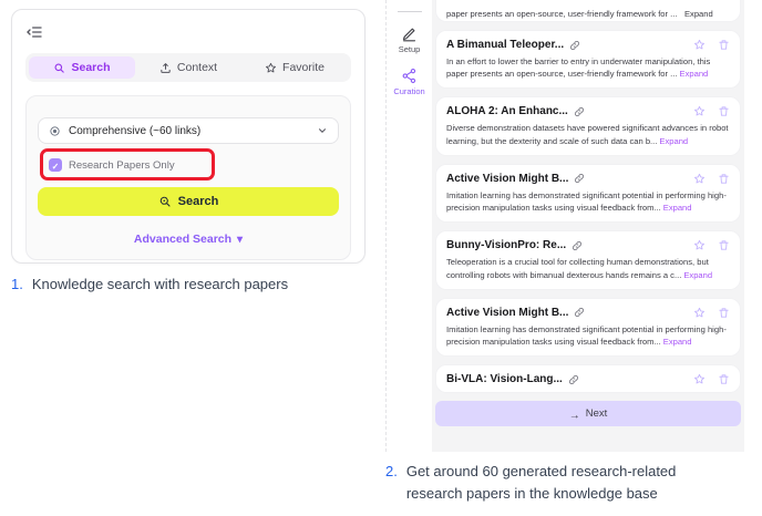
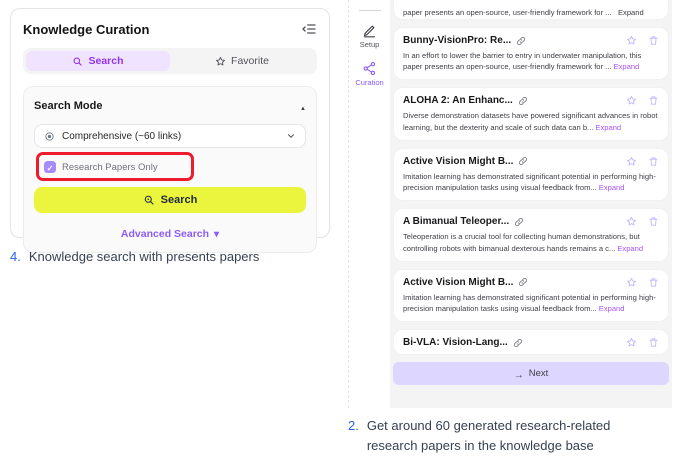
+ Knowledge Curation
  Search
- Context
  Favorite
+ Search Mode
  Comprehensive (~60 links)
  Research Papers Only
  Search
  Advanced Search
- 1.
+ 4.
- Knowledge search with research papers
+ Knowledge search with presents papers
  Setup
  Curation
  paper presents an open-source, user-friendly framework for ... Expand
- A Bimanual Teleoper...
+ Bunny-VisionPro: Re...
  In an effort to lower the barrier to entry in underwater manipulation, this paper presents an open-source, user-friendly framework for ... Expand
  ALOHA 2: An Enhanc...
  Diverse demonstration datasets have powered significant advances in robot learning, but the dexterity and scale of such data can b... Expand
  Active Vision Might B...
  Imitation learning has demonstrated significant potential in performing high-precision manipulation tasks using visual feedback from... Expand
- Bunny-VisionPro: Re...
+ A Bimanual Teleoper...
  Teleoperation is a crucial tool for collecting human demonstrations, but controlling robots with bimanual dexterous hands remains a c... Expand
  Active Vision Might B...
  Imitation learning has demonstrated significant potential in performing high-precision manipulation tasks using visual feedback from... Expand
  Bi-VLA: Vision-Lang...
  Next
  2.
  Get around 60 generated research-related research papers in the knowledge base
